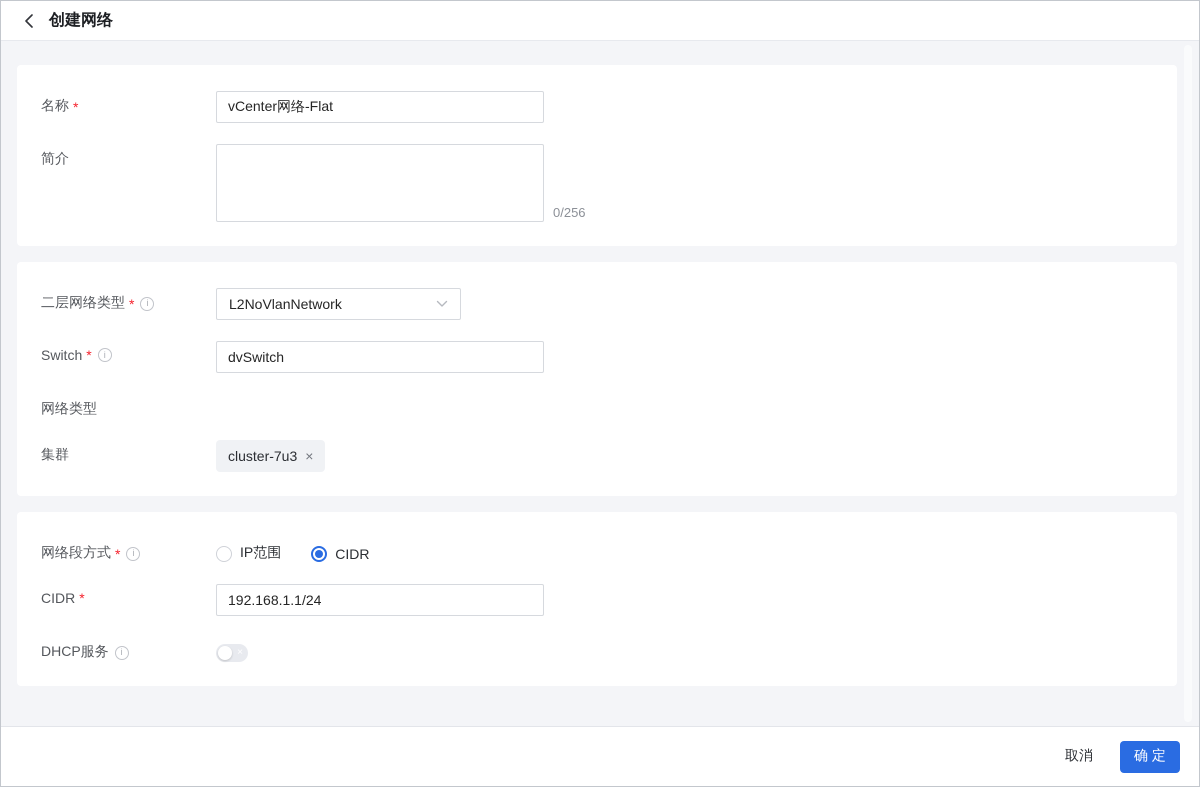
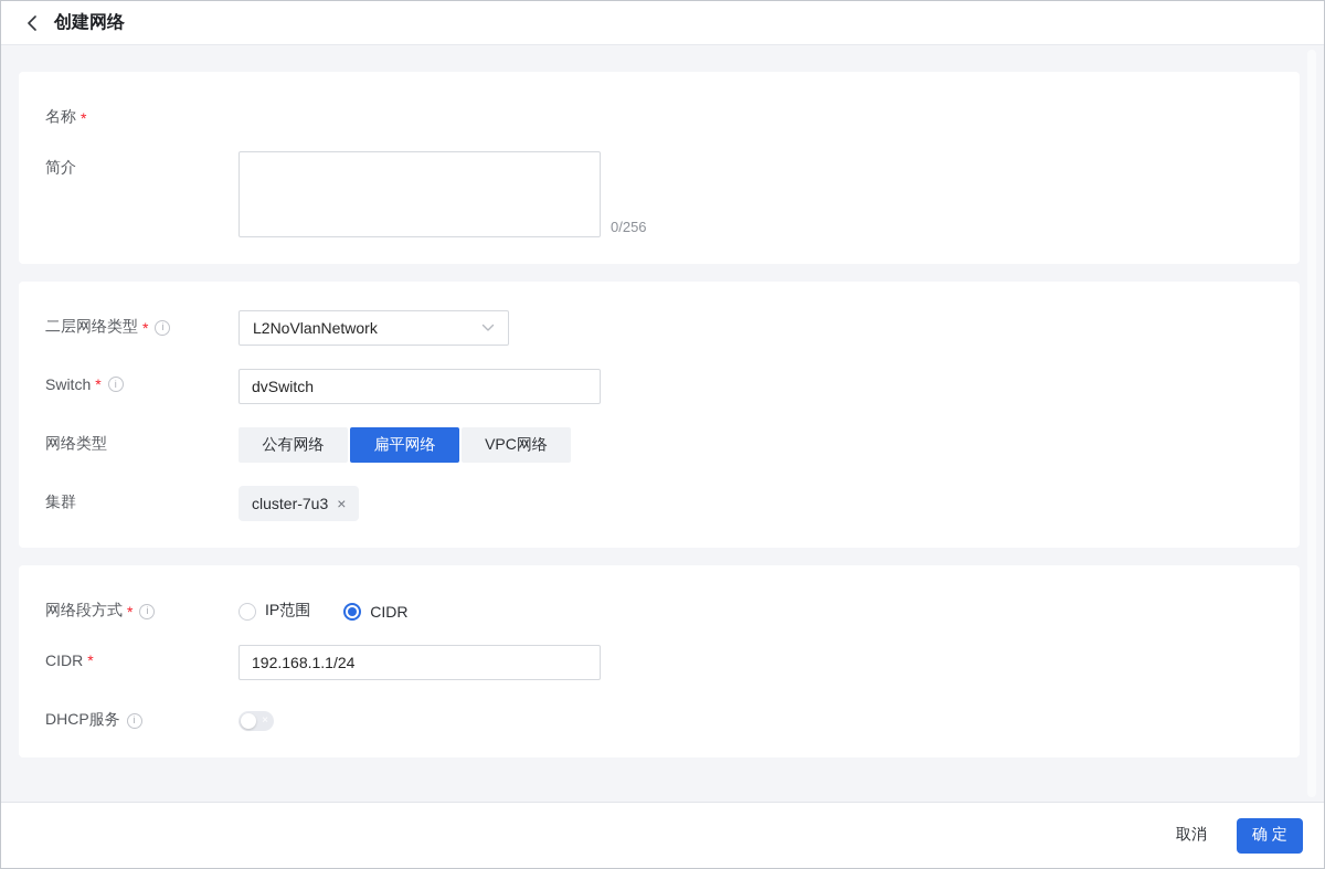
  创建网络
  名称
  *
- vCenter网络-Flat
  简介
  0/256
  二层网络类型
  *
  i
  L2NoVlanNetwork
  Switch
  *
  i
  dvSwitch
  网络类型
+ 公有网络
+ 扁平网络
+ VPC网络
  集群
  cluster-7u3
  ×
  网络段方式
  *
  i
  IP范围
  CIDR
  CIDR
  *
  192.168.1.1/24
  DHCP服务
  i
  取消
  确 定
